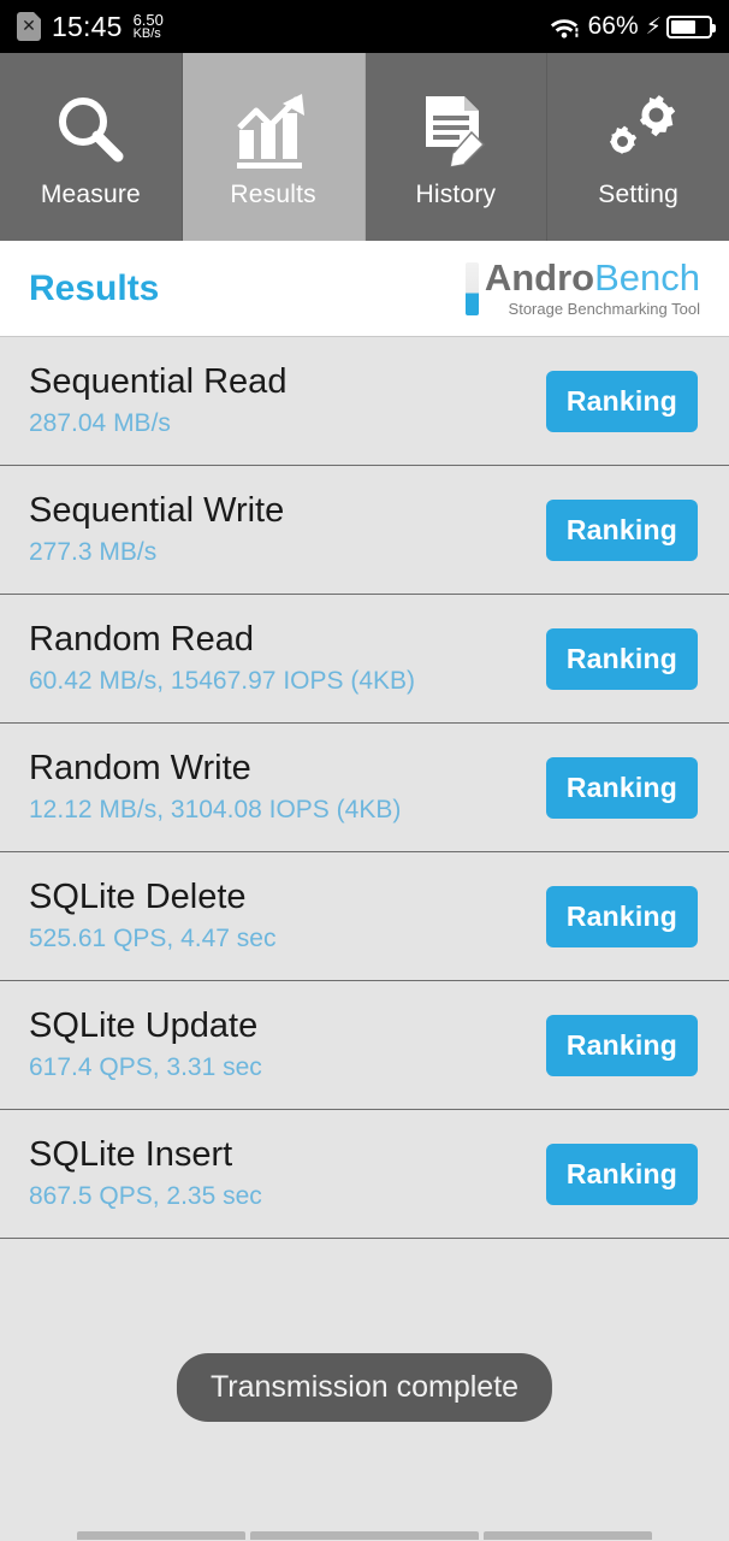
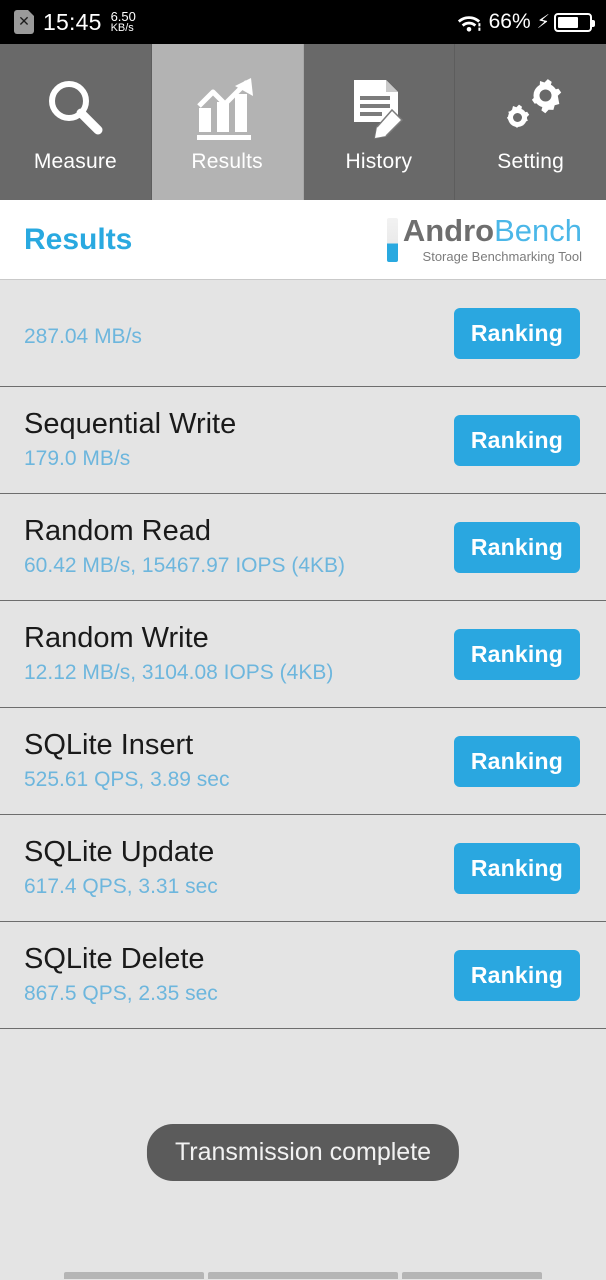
  ✕
  15:45
  6.50
  KB/s
  66%
  ⚡
  Measure
  Results
  History
  Setting
  Results
  AndroBench
  Storage Benchmarking Tool
- Sequential Read
  287.04 MB/s
  Ranking
  Sequential Write
- 277.3 MB/s
+ 179.0 MB/s
  Ranking
  Random Read
  60.42 MB/s, 15467.97 IOPS (4KB)
  Ranking
  Random Write
  12.12 MB/s, 3104.08 IOPS (4KB)
  Ranking
- SQLite Delete
+ SQLite Insert
- 525.61 QPS, 4.47 sec
+ 525.61 QPS, 3.89 sec
  Ranking
  SQLite Update
  617.4 QPS, 3.31 sec
  Ranking
- SQLite Insert
+ SQLite Delete
  867.5 QPS, 2.35 sec
  Ranking
  Transmission complete
